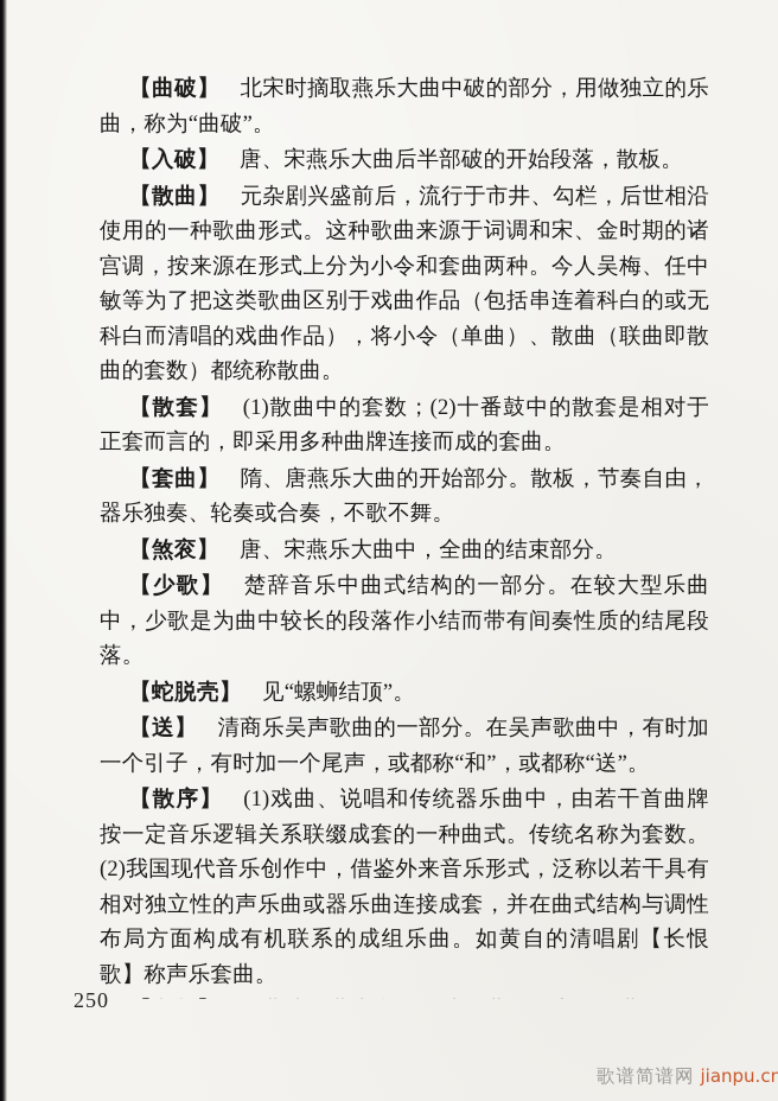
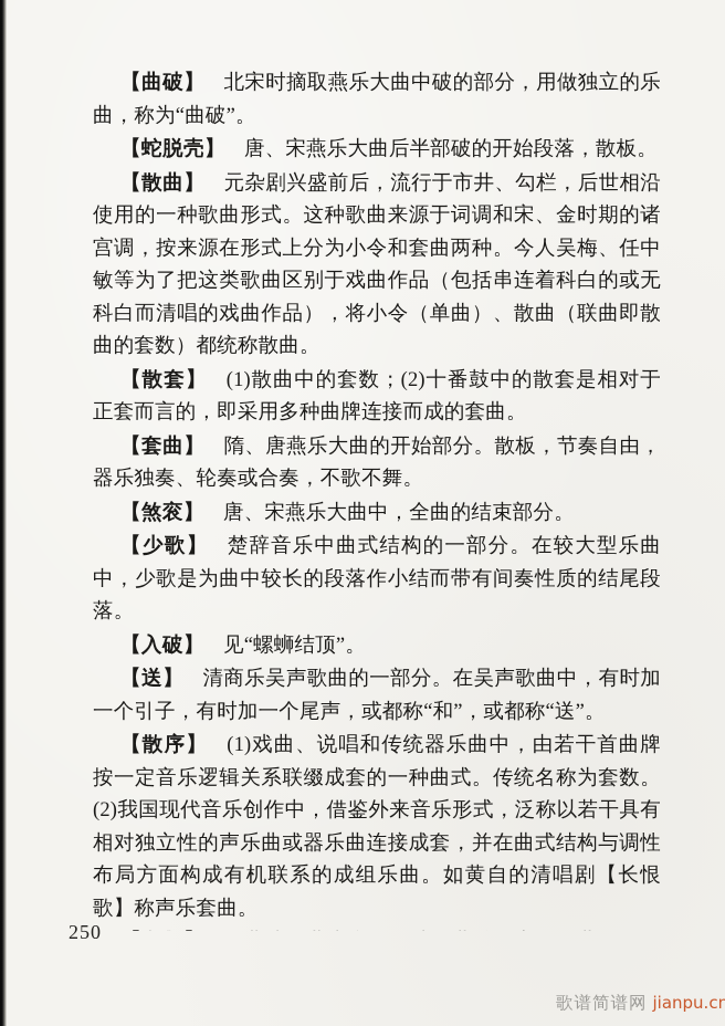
  【曲破】 北宋时摘取燕乐大曲中破的部分，用做独立的乐曲，称为“曲破”。
- 【入破】 唐、宋燕乐大曲后半部破的开始段落，散板。
+ 【蛇脱壳】 唐、宋燕乐大曲后半部破的开始段落，散板。
  【散曲】 元杂剧兴盛前后，流行于市井、勾栏，后世相沿使用的一种歌曲形式。这种歌曲来源于词调和宋、金时期的诸宫调，按来源在形式上分为小令和套曲两种。今人吴梅、任中敏等为了把这类歌曲区别于戏曲作品（包括串连着科白的或无科白而清唱的戏曲作品），将小令（单曲）、散曲（联曲即散曲的套数）都统称散曲。
  【散套】 (1)散曲中的套数；(2)十番鼓中的散套是相对于正套而言的，即采用多种曲牌连接而成的套曲。
  【套曲】 隋、唐燕乐大曲的开始部分。散板，节奏自由，器乐独奏、轮奏或合奏，不歌不舞。
  【煞衮】 唐、宋燕乐大曲中，全曲的结束部分。
  【少歌】 楚辞音乐中曲式结构的一部分。在较大型乐曲中，少歌是为曲中较长的段落作小结而带有间奏性质的结尾段落。
- 【蛇脱壳】 见“螺蛳结顶”。
+ 【入破】 见“螺蛳结顶”。
  【送】 清商乐吴声歌曲的一部分。在吴声歌曲中，有时加一个引子，有时加一个尾声，或都称“和”，或都称“送”。
  【散序】 (1)戏曲、说唱和传统器乐曲中，由若干首曲牌按一定音乐逻辑关系联缀成套的一种曲式。传统名称为套数。(2)我国现代音乐创作中，借鉴外来音乐形式，泛称以若干具有相对独立性的声乐曲或器乐曲连接成套，并在曲式结构与调性布局方面构成有机联系的成组乐曲。如黄自的清唱剧【长恨歌】称声乐套曲。
  250
  歌谱简谱网 jianpu.cn
